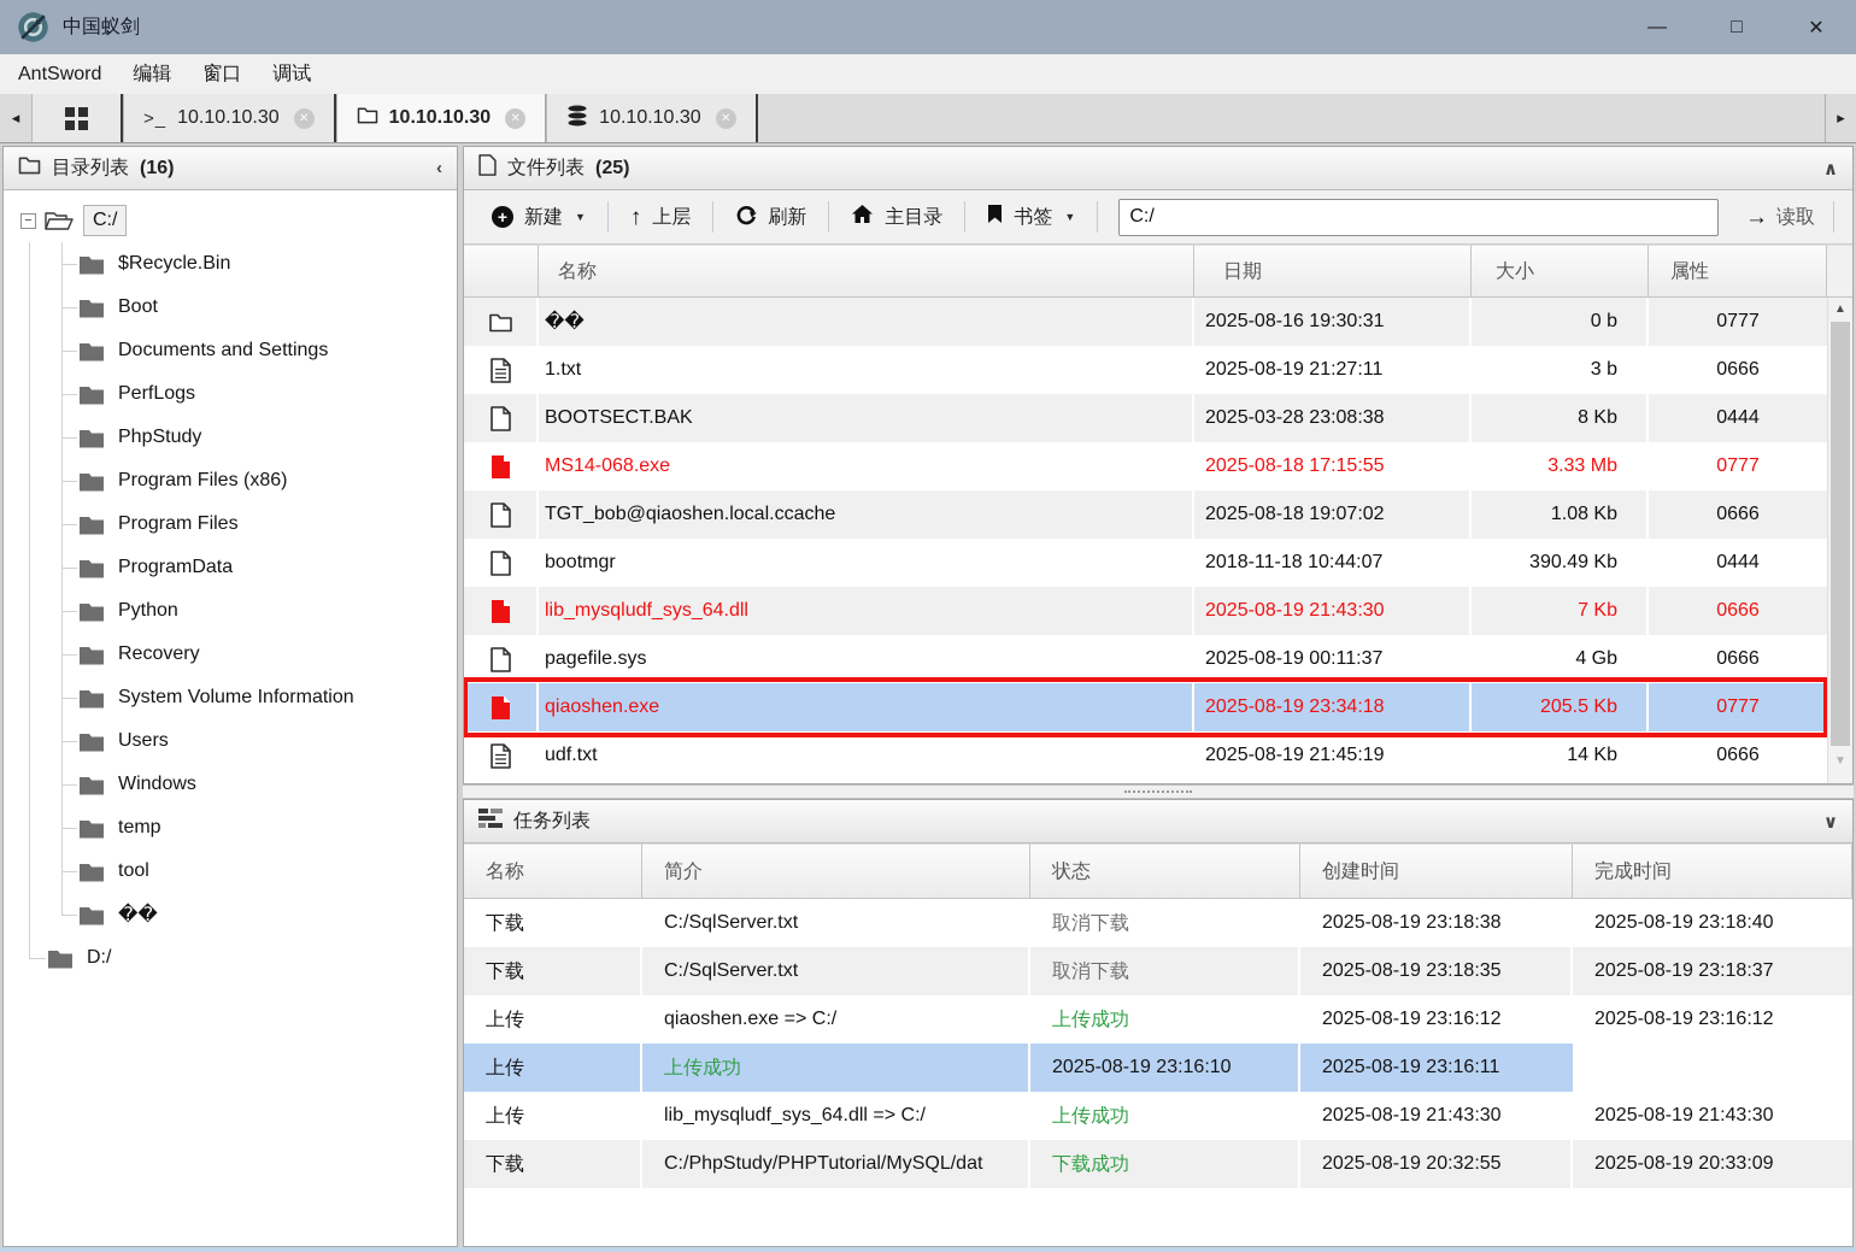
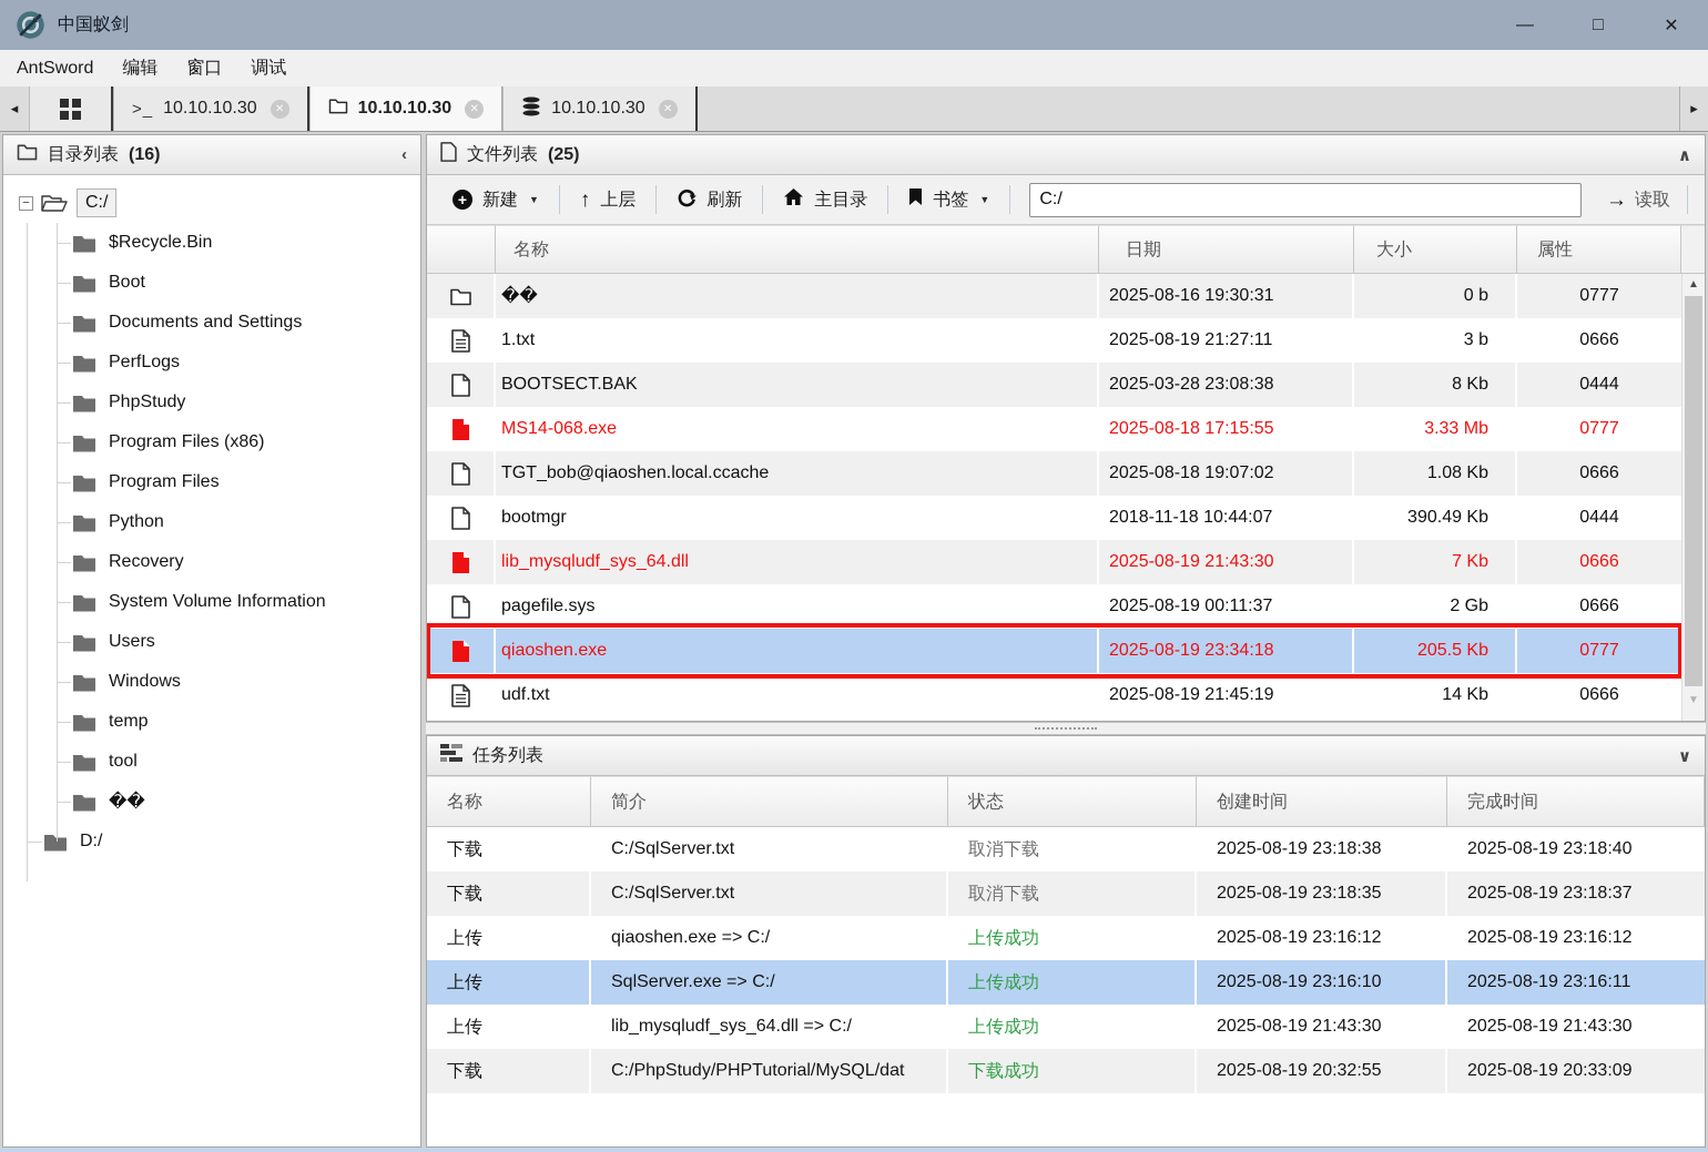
  中国蚁剑
  —
  □
  ✕
  AntSword
  编辑
  窗口
  调试
  ◂
  >_
  10.10.10.30
  ✕
  10.10.10.30
  ✕
  10.10.10.30
  ✕
  ▸
  目录列表
  (16)
  ‹
  −
  C:/
  $Recycle.Bin
  Boot
  Documents and Settings
  PerfLogs
  PhpStudy
  Program Files (x86)
  Program Files
- ProgramData
  Python
  Recovery
  System Volume Information
  Users
  Windows
  temp
  tool
  ��
  D:/
  文件列表
  (25)
  ∧
  +
  新建
  ▼
  ↑
  上层
  刷新
  主目录
  书签
  ▼
  C:/
  →
  读取
  名称
  日期
  大小
  属性
  ��
  2025-08-16 19:30:31
  0 b
  0777
  1.txt
  2025-08-19 21:27:11
  3 b
  0666
  BOOTSECT.BAK
  2025-03-28 23:08:38
  8 Kb
  0444
  MS14-068.exe
  2025-08-18 17:15:55
  3.33 Mb
  0777
  TGT_bob@qiaoshen.local.ccache
  2025-08-18 19:07:02
  1.08 Kb
  0666
  bootmgr
  2018-11-18 10:44:07
  390.49 Kb
  0444
  lib_mysqludf_sys_64.dll
  2025-08-19 21:43:30
  7 Kb
  0666
  pagefile.sys
  2025-08-19 00:11:37
- 4 Gb
+ 2 Gb
  0666
  qiaoshen.exe
  2025-08-19 23:34:18
  205.5 Kb
  0777
  udf.txt
  2025-08-19 21:45:19
  14 Kb
  0666
  ▲
  ▼
  任务列表
  ∨
  名称
  简介
  状态
  创建时间
  完成时间
  下载
  C:/SqlServer.txt
  取消下载
  2025-08-19 23:18:38
  2025-08-19 23:18:40
  下载
  C:/SqlServer.txt
  取消下载
  2025-08-19 23:18:35
  2025-08-19 23:18:37
  上传
  qiaoshen.exe => C:/
  上传成功
  2025-08-19 23:16:12
  2025-08-19 23:16:12
  上传
+ SqlServer.exe => C:/
  上传成功
  2025-08-19 23:16:10
  2025-08-19 23:16:11
  上传
  lib_mysqludf_sys_64.dll => C:/
  上传成功
  2025-08-19 21:43:30
  2025-08-19 21:43:30
  下载
  C:/PhpStudy/PHPTutorial/MySQL/dat
  下载成功
  2025-08-19 20:32:55
  2025-08-19 20:33:09
